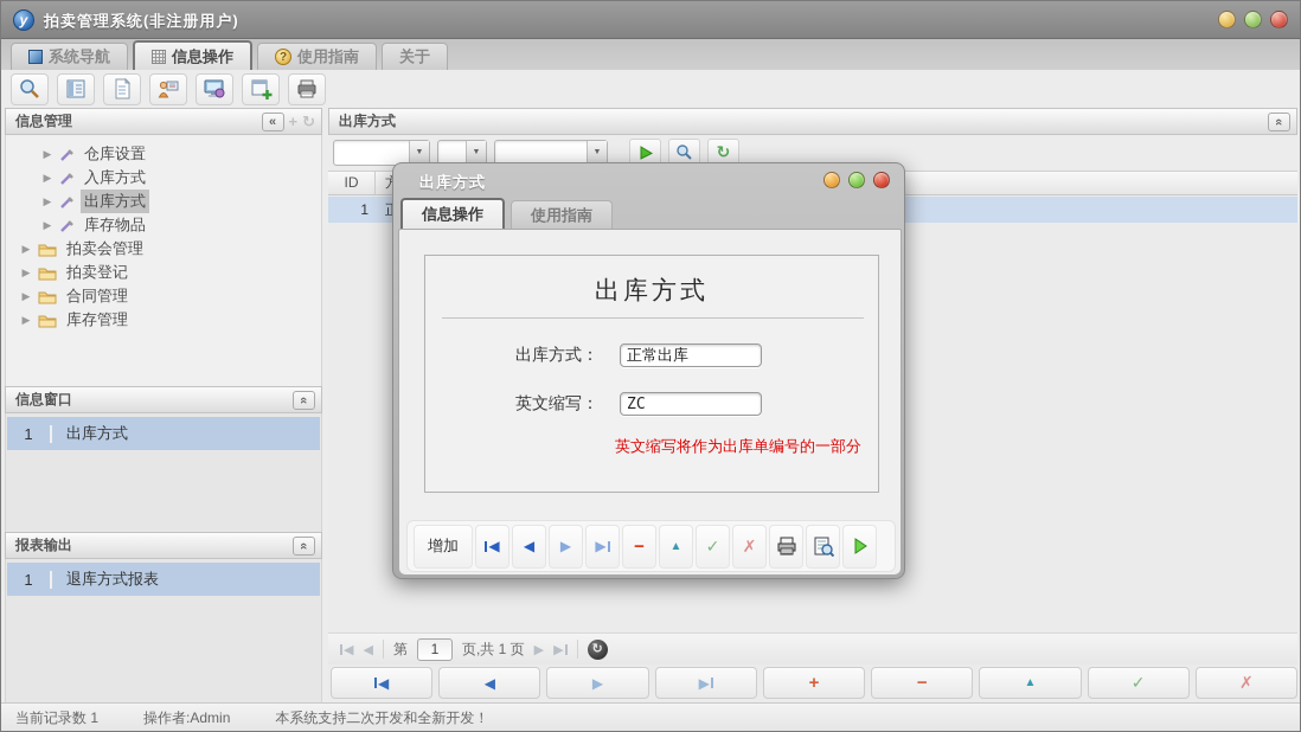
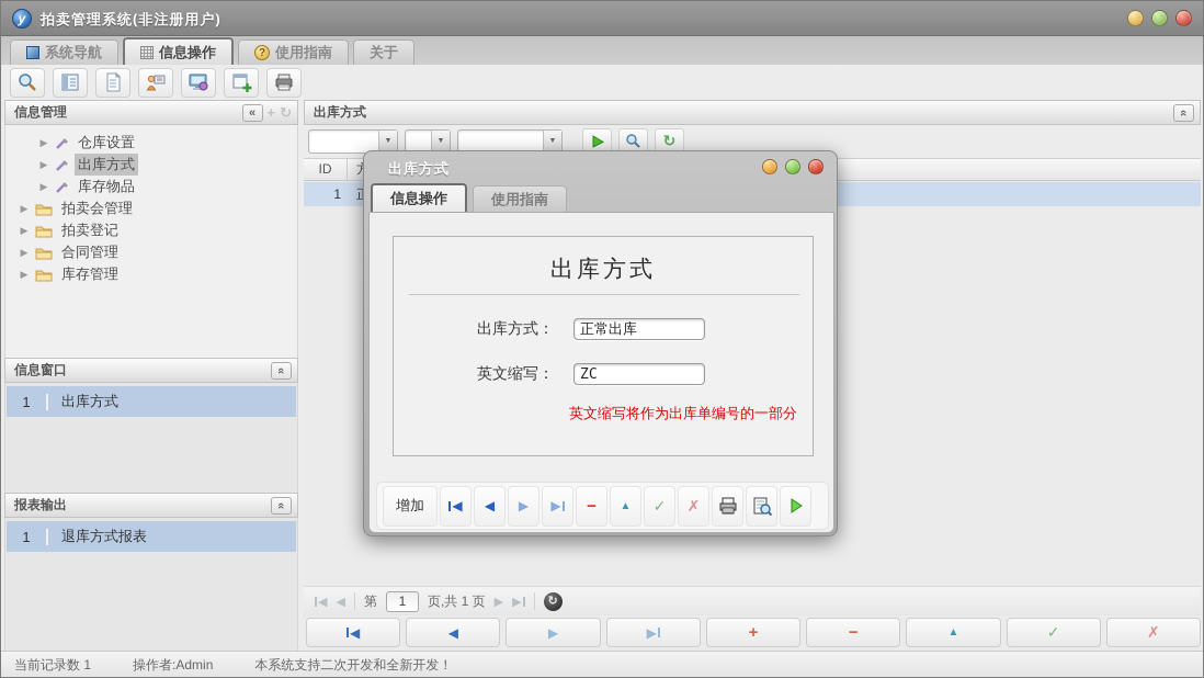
  y
  拍卖管理系统(非注册用户)
  系统导航
  信息操作
  使用指南
  关于
  信息管理
  仓库设置
- 入库方式
  出库方式
  库存物品
  拍卖会管理
  拍卖登记
  合同管理
  库存管理
  信息窗口
  1
  出库方式
  报表输出
  1
  退库方式报表
  出库方式
  ID
  1
  第
  1
  页,共 1 页
  当前记录数 1
  操作者:Admin
  本系统支持二次开发和全新开发！
  出库方式
  信息操作
  使用指南
  出库方式
  出库方式：
  正常出库
  英文缩写：
  ZC
  英文缩写将作为出库单编号的一部分
  增加
